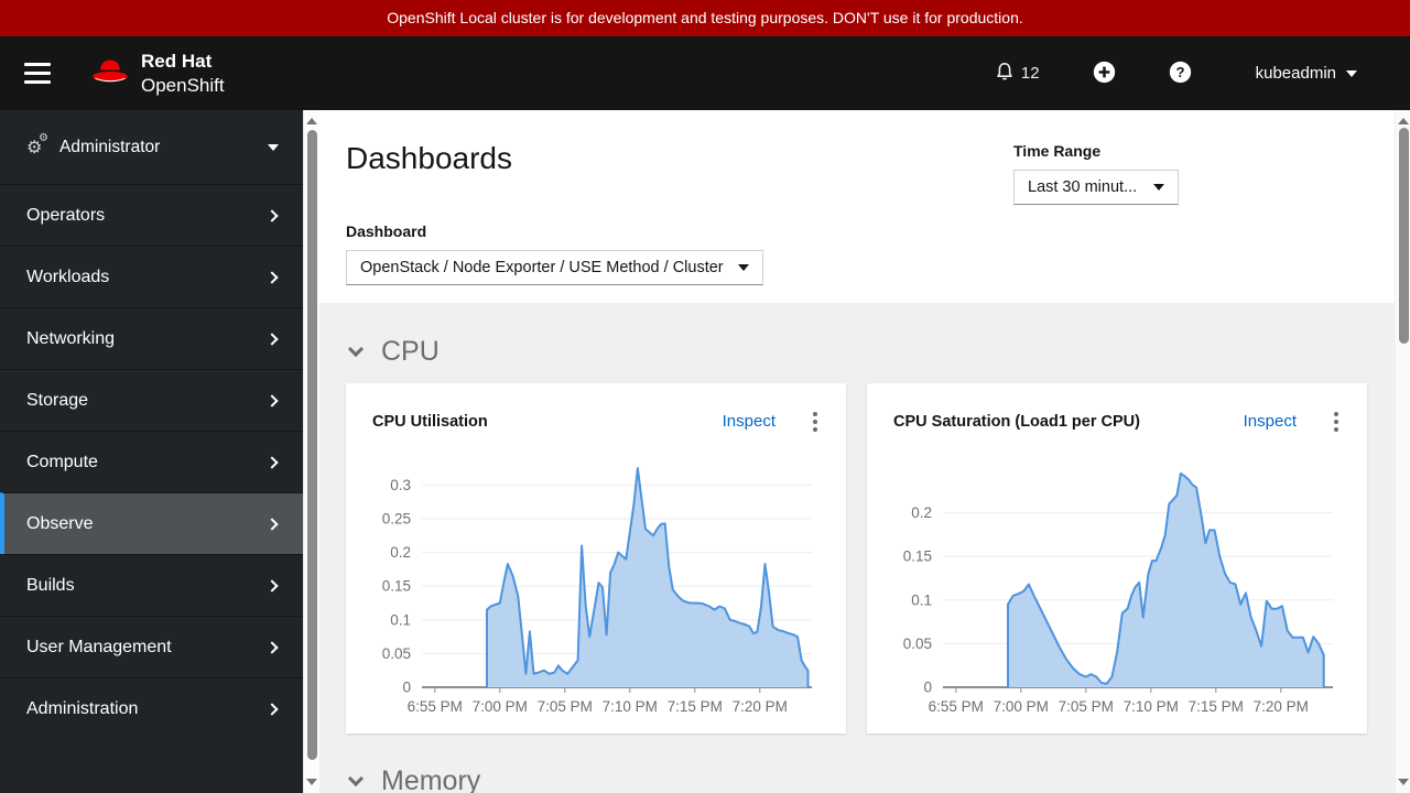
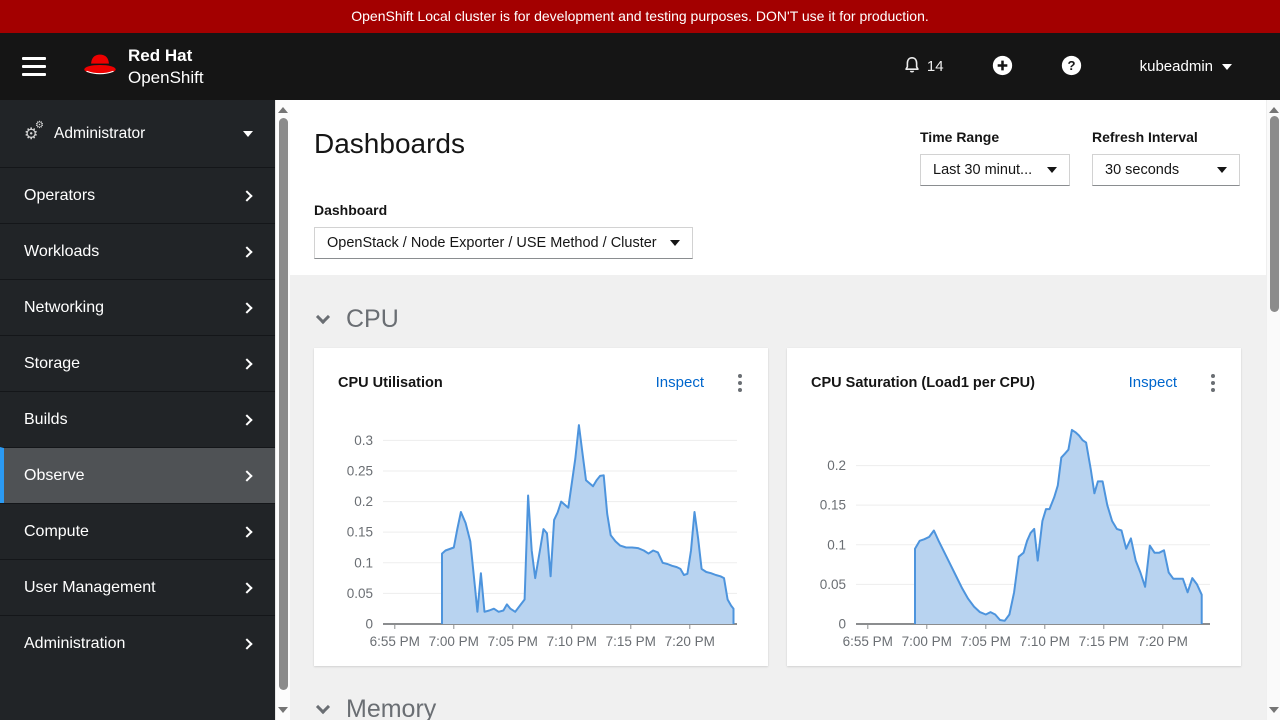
  OpenShift Local cluster is for development and testing purposes. DON'T use it for production.
  Red Hat
  OpenShift
- 12
+ 14
  ?
  kubeadmin
  ⚙
  Administrator
  Operators
  Workloads
  Networking
  Storage
- Compute
+ Builds
  Observe
- Builds
+ Compute
  User Management
  Administration
  Dashboards
  Time Range
  Last 30 minut...
+ Refresh Interval
+ 30 seconds
  Dashboard
  OpenStack / Node Exporter / USE Method / Cluster
  CPU
  CPU Utilisation
  Inspect
  0
  0.05
  0.1
  0.15
  0.2
  0.25
  0.3
  6:55 PM
  7:00 PM
  7:05 PM
  7:10 PM
  7:15 PM
  7:20 PM
  CPU Saturation (Load1 per CPU)
  Inspect
  0
  0.05
  0.1
  0.15
  0.2
  6:55 PM
  7:00 PM
  7:05 PM
  7:10 PM
  7:15 PM
  7:20 PM
  Memory
